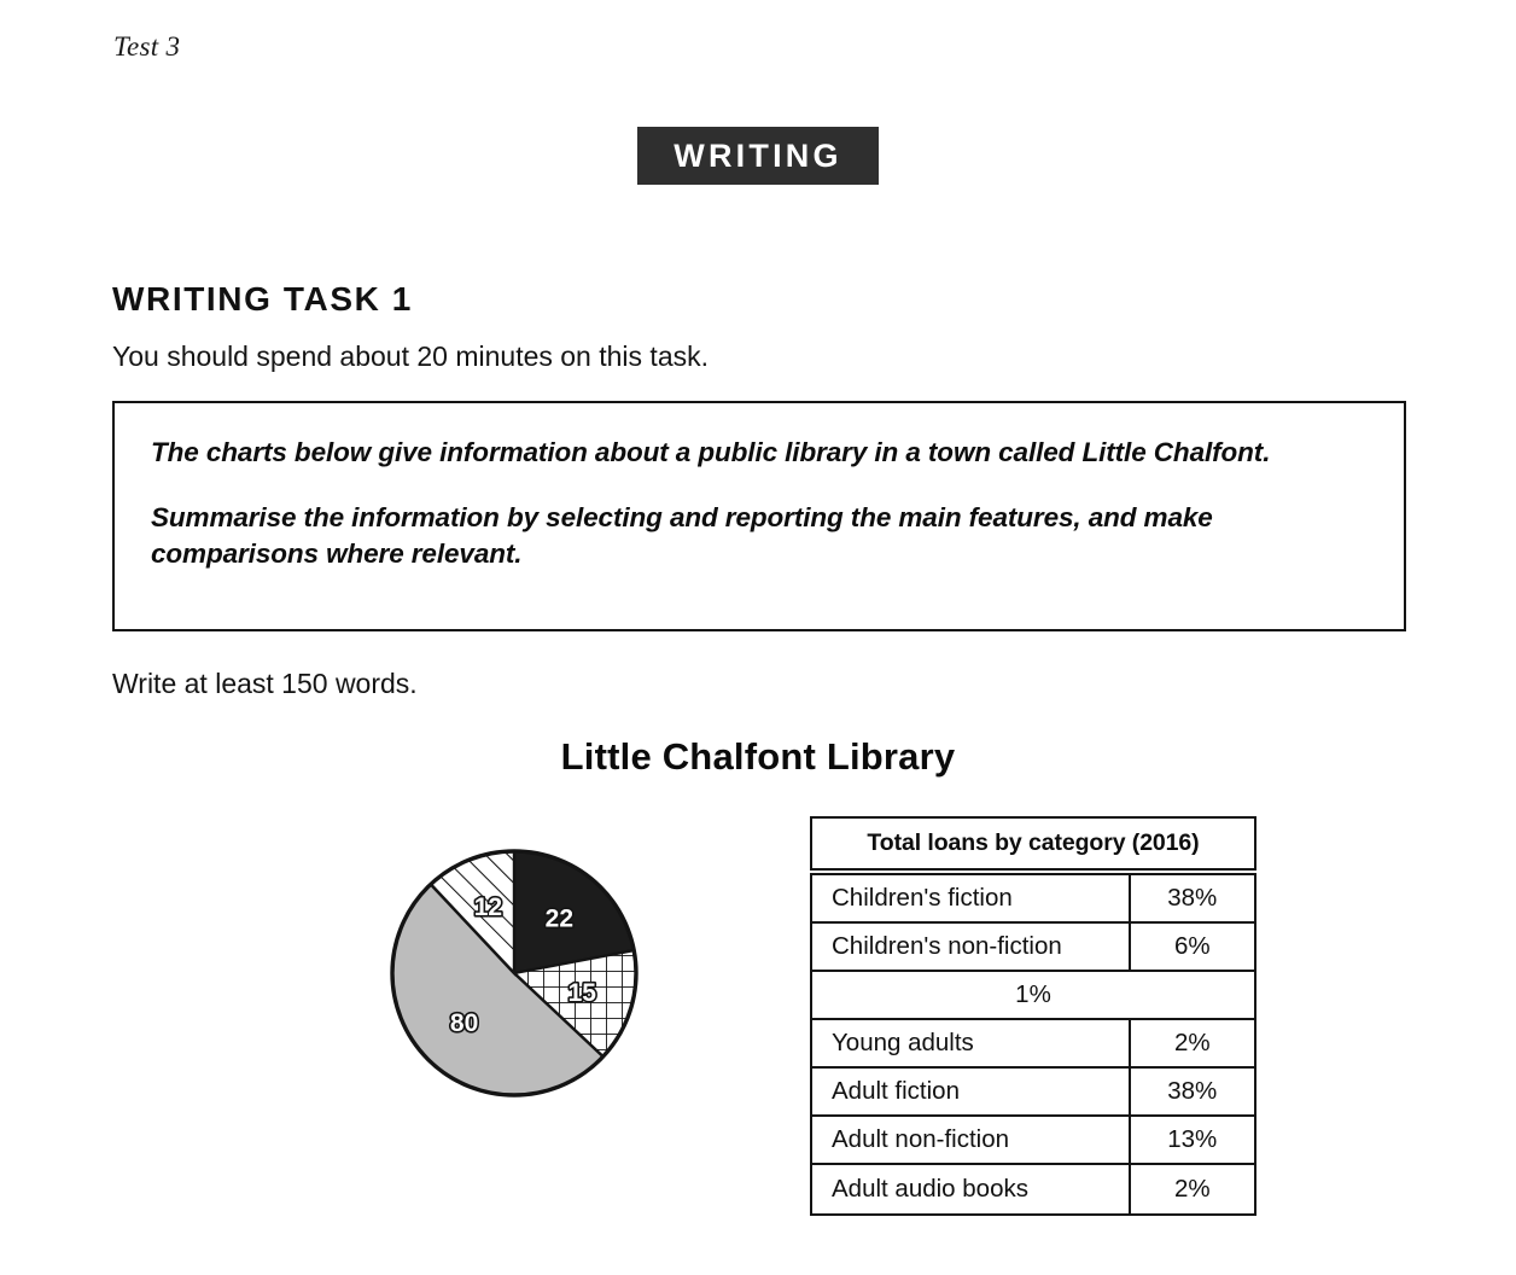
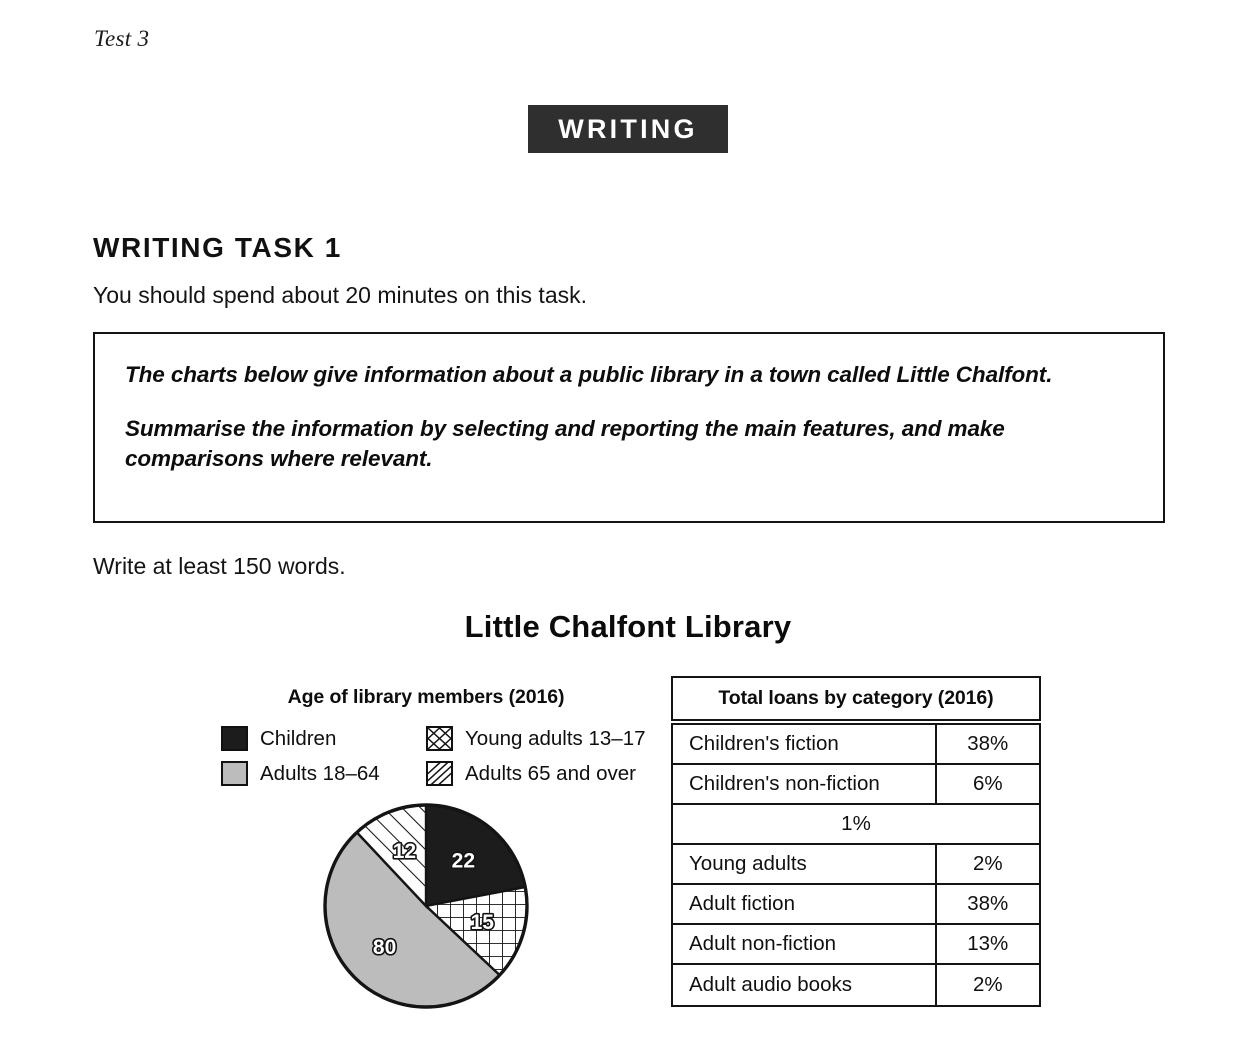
  Test 3
  WRITING
  WRITING TASK 1
  You should spend about 20 minutes on this task.
  The charts below give information about a public library in a town called Little Chalfont.
  Summarise the information by selecting and reporting the main features, and make comparisons where relevant.
  Write at least 150 words.
  Little Chalfont Library
+ Age of library members (2016)
+ Children
+ Young adults 13–17
+ Adults 18–64
+ Adults 65 and over
  22
  15
  80
  12
  Total loans by category (2016)
  Children's fiction
  38%
  Children's non-fiction
  6%
  1%
  Young adults
  2%
  Adult fiction
  38%
  Adult non-fiction
  13%
  Adult audio books
  2%
